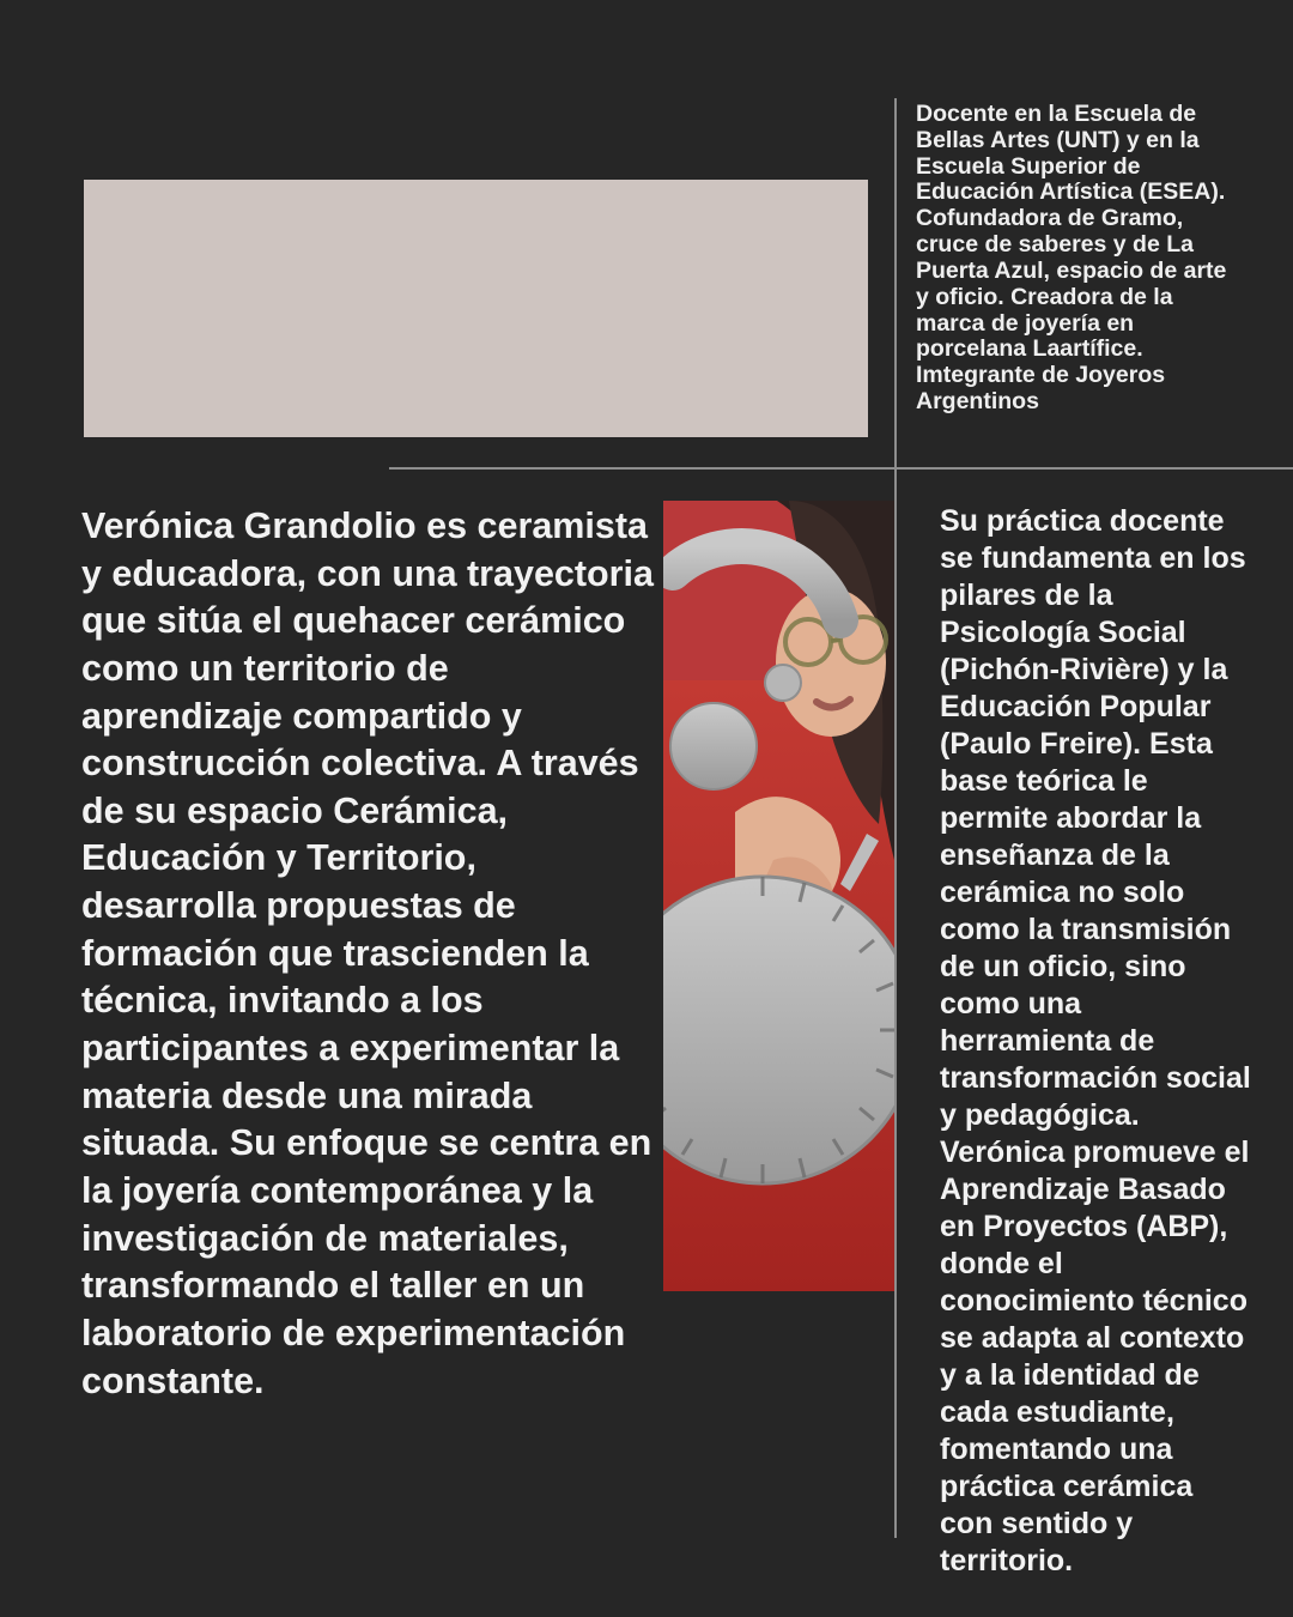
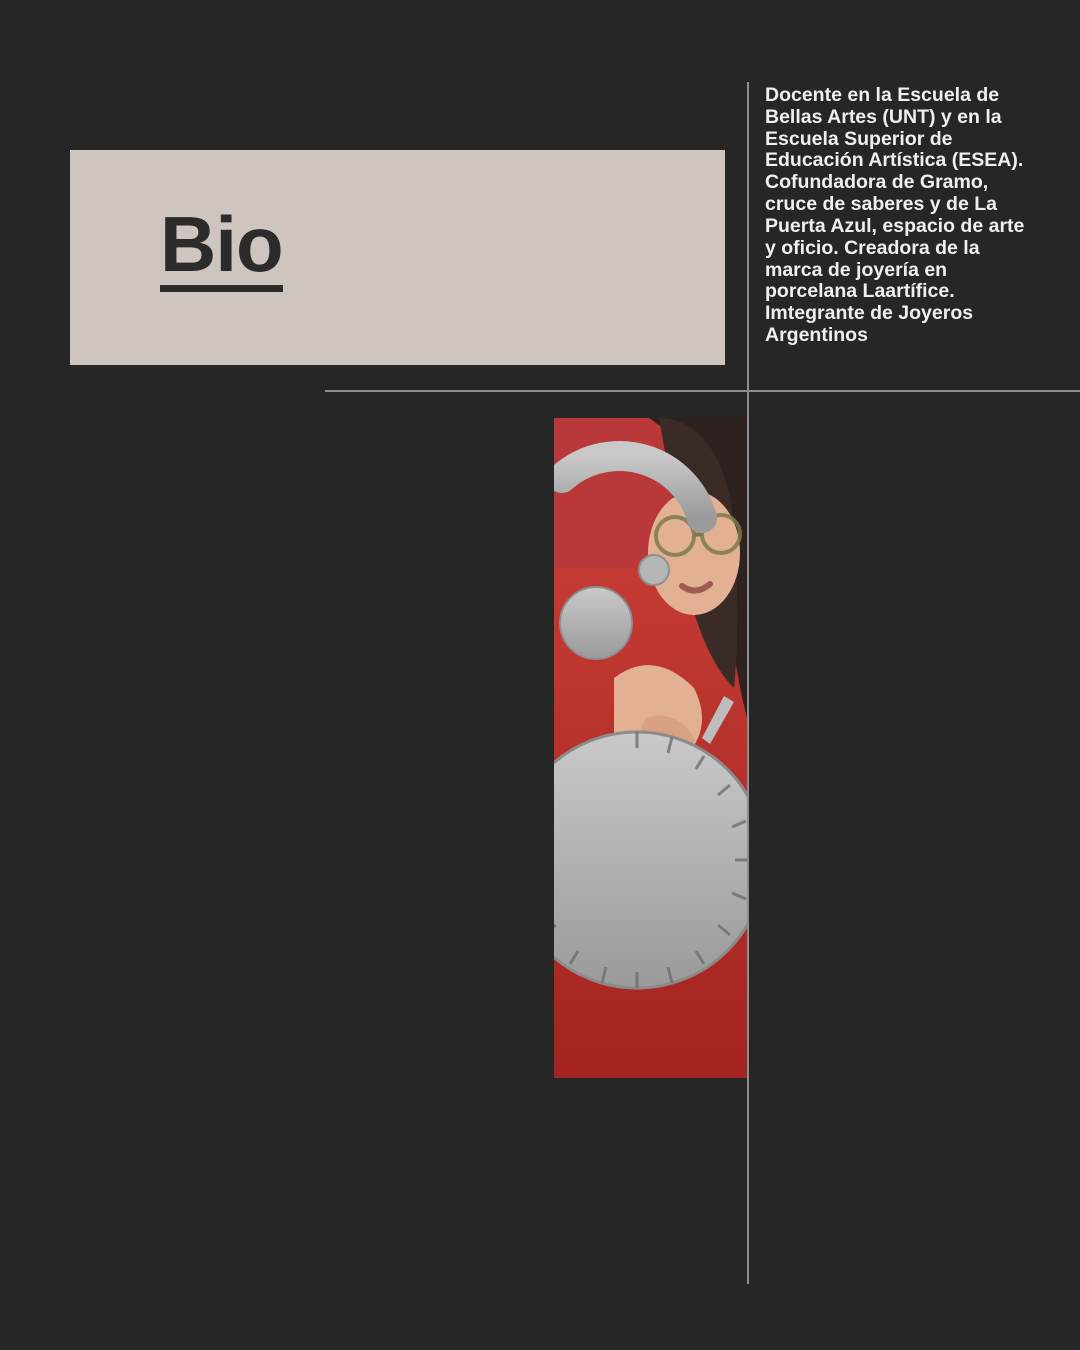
+ Bio
  Docente en la Escuela de Bellas Artes (UNT) y en la Escuela Superior de Educación Artística (ESEA). Cofundadora de Gramo, cruce de saberes y de La Puerta Azul, espacio de arte y oficio. Creadora de la marca de joyería en porcelana Laartífice.
  Imtegrante de Joyeros Argentinos
- Verónica Grandolio es ceramista y educadora, con una trayectoria que sitúa el quehacer cerámico como un territorio de aprendizaje compartido y construcción colectiva. A través de su espacio Cerámica, Educación y Territorio, desarrolla propuestas de formación que trascienden la técnica, invitando a los participantes a experimentar la materia desde una mirada situada. Su enfoque se centra en la joyería contemporánea y la investigación de materiales, transformando el taller en un laboratorio de experimentación constante.
- Su práctica docente se fundamenta en los pilares de la Psicología Social (Pichón-Rivière) y la Educación Popular (Paulo Freire). Esta base teórica le permite abordar la enseñanza de la cerámica no solo como la transmisión de un oficio, sino como una herramienta de transformación social y pedagógica. Verónica promueve el Aprendizaje Basado en Proyectos (ABP), donde el conocimiento técnico se adapta al contexto y a la identidad de cada estudiante, fomentando una práctica cerámica con sentido y territorio.
